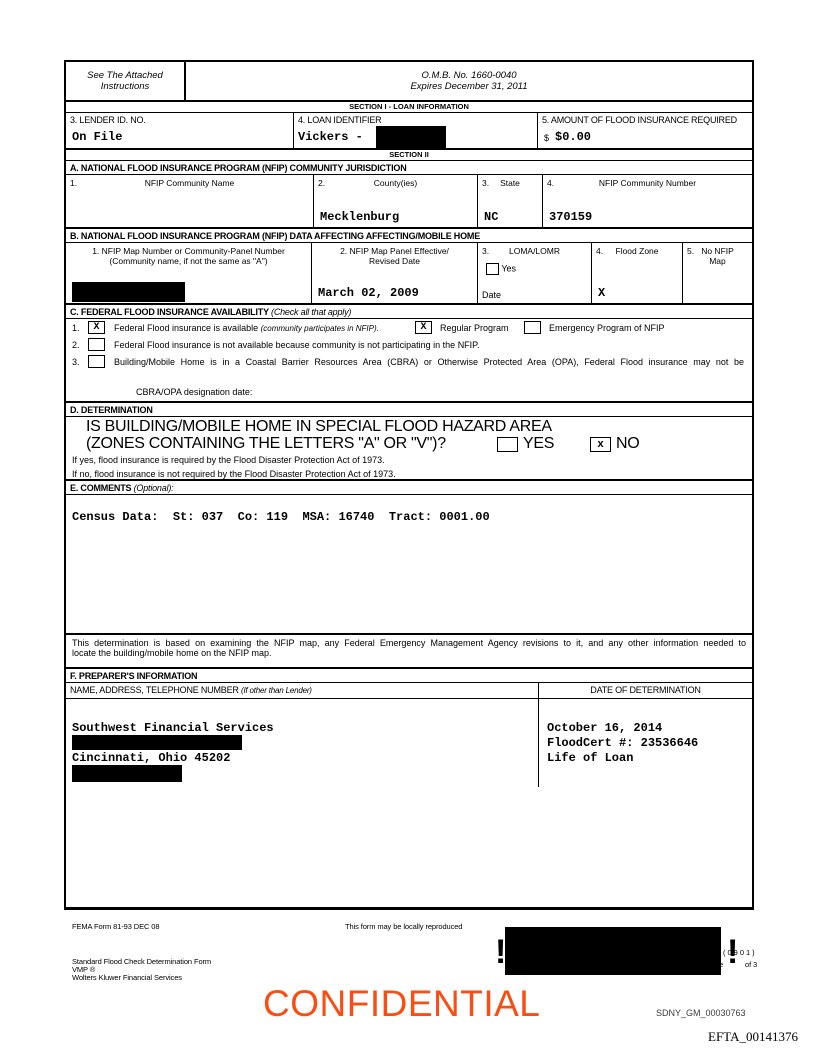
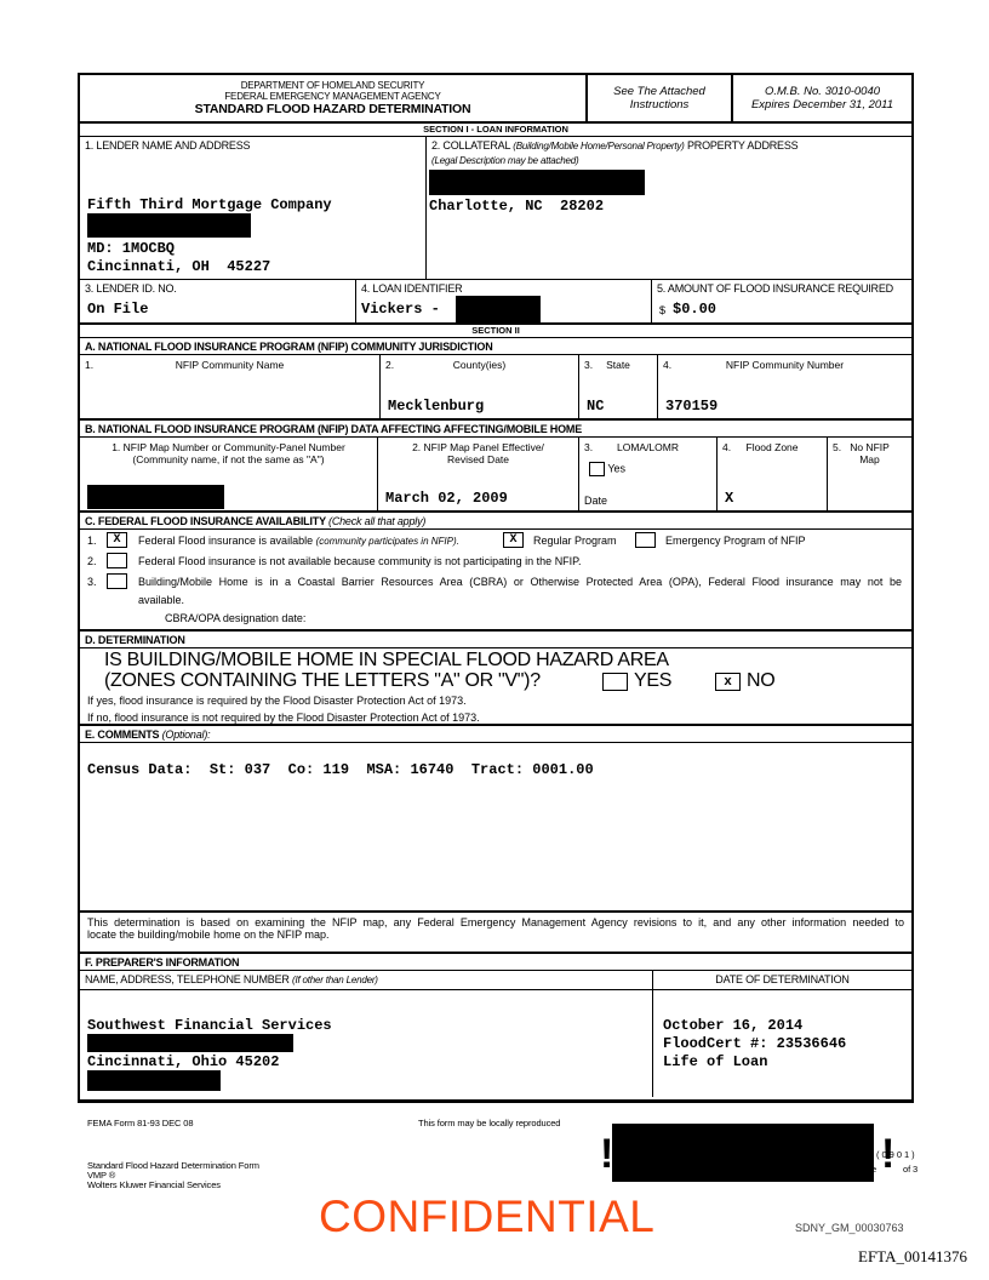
+ DEPARTMENT OF HOMELAND SECURITY
+ FEDERAL EMERGENCY MANAGEMENT AGENCY
+ STANDARD FLOOD HAZARD DETERMINATION
  See The Attached
  Instructions
- O.M.B. No. 1660-0040
+ O.M.B. No. 3010-0040
  Expires December 31, 2011
  SECTION I - LOAN INFORMATION
+ 1. LENDER NAME AND ADDRESS
+ Fifth Third Mortgage Company
+ MD: 1MOCBQ
+ Cincinnati, OH 45227
+ 2. COLLATERAL (Building/Mobile Home/Personal Property) PROPERTY ADDRESS
+ (Legal Description may be attached)
+ Charlotte, NC 28202
  3. LENDER ID. NO.
  On File
  4. LOAN IDENTIFIER
  Vickers -
  5. AMOUNT OF FLOOD INSURANCE REQUIRED
  $
  $0.00
  SECTION II
  A. NATIONAL FLOOD INSURANCE PROGRAM (NFIP) COMMUNITY JURISDICTION
  1.
  NFIP Community Name
  2.
  County(ies)
  Mecklenburg
  3.
  State
  NC
  4.
  NFIP Community Number
  370159
  B. NATIONAL FLOOD INSURANCE PROGRAM (NFIP) DATA AFFECTING AFFECTING/MOBILE HOME
  1. NFIP Map Number or Community-Panel Number
  (Community name, if not the same as "A")
  2. NFIP Map Panel Effective/
  Revised Date
  March 02, 2009
  3.
  LOMA/LOMR
  Yes
  Date
  4.
  Flood Zone
  X
  5.
  No NFIP
  Map
  C. FEDERAL FLOOD INSURANCE AVAILABILITY (Check all that apply)
  1.
  X
  Federal Flood insurance is available (community participates in NFIP).
  X
  Regular Program
  Emergency Program of NFIP
  2.
  Federal Flood insurance is not available because community is not participating in the NFIP.
  3.
  Building/Mobile Home is in a Coastal Barrier Resources Area (CBRA) or Otherwise Protected Area (OPA), Federal Flood insurance may not be
+ available.
  CBRA/OPA designation date:
  D. DETERMINATION
  IS BUILDING/MOBILE HOME IN SPECIAL FLOOD HAZARD AREA
  (ZONES CONTAINING THE LETTERS "A" OR "V")?
  YES
  x
  NO
  If yes, flood insurance is required by the Flood Disaster Protection Act of 1973.
  If no, flood insurance is not required by the Flood Disaster Protection Act of 1973.
  E. COMMENTS (Optional):
  Census Data: St: 037 Co: 119 MSA: 16740 Tract: 0001.00
  This determination is based on examining the NFIP map, any Federal Emergency Management Agency revisions to it, and any other information needed to
  locate the building/mobile home on the NFIP map.
  F. PREPARER'S INFORMATION
  NAME, ADDRESS, TELEPHONE NUMBER (If other than Lender)
  DATE OF DETERMINATION
  Southwest Financial Services
  Cincinnati, Ohio 45202
  October 16, 2014
  FloodCert #: 23536646
  Life of Loan
  FEMA Form 81-93 DEC 08
  This form may be locally reproduced
- Standard Flood Check Determination Form
+ Standard Flood Hazard Determination Form
  VMP ®
  Wolters Kluwer Financial Services
  !
  (0901)
  e
  !
  of 3
  CONFIDENTIAL
  SDNY_GM_00030763
  EFTA_00141376
